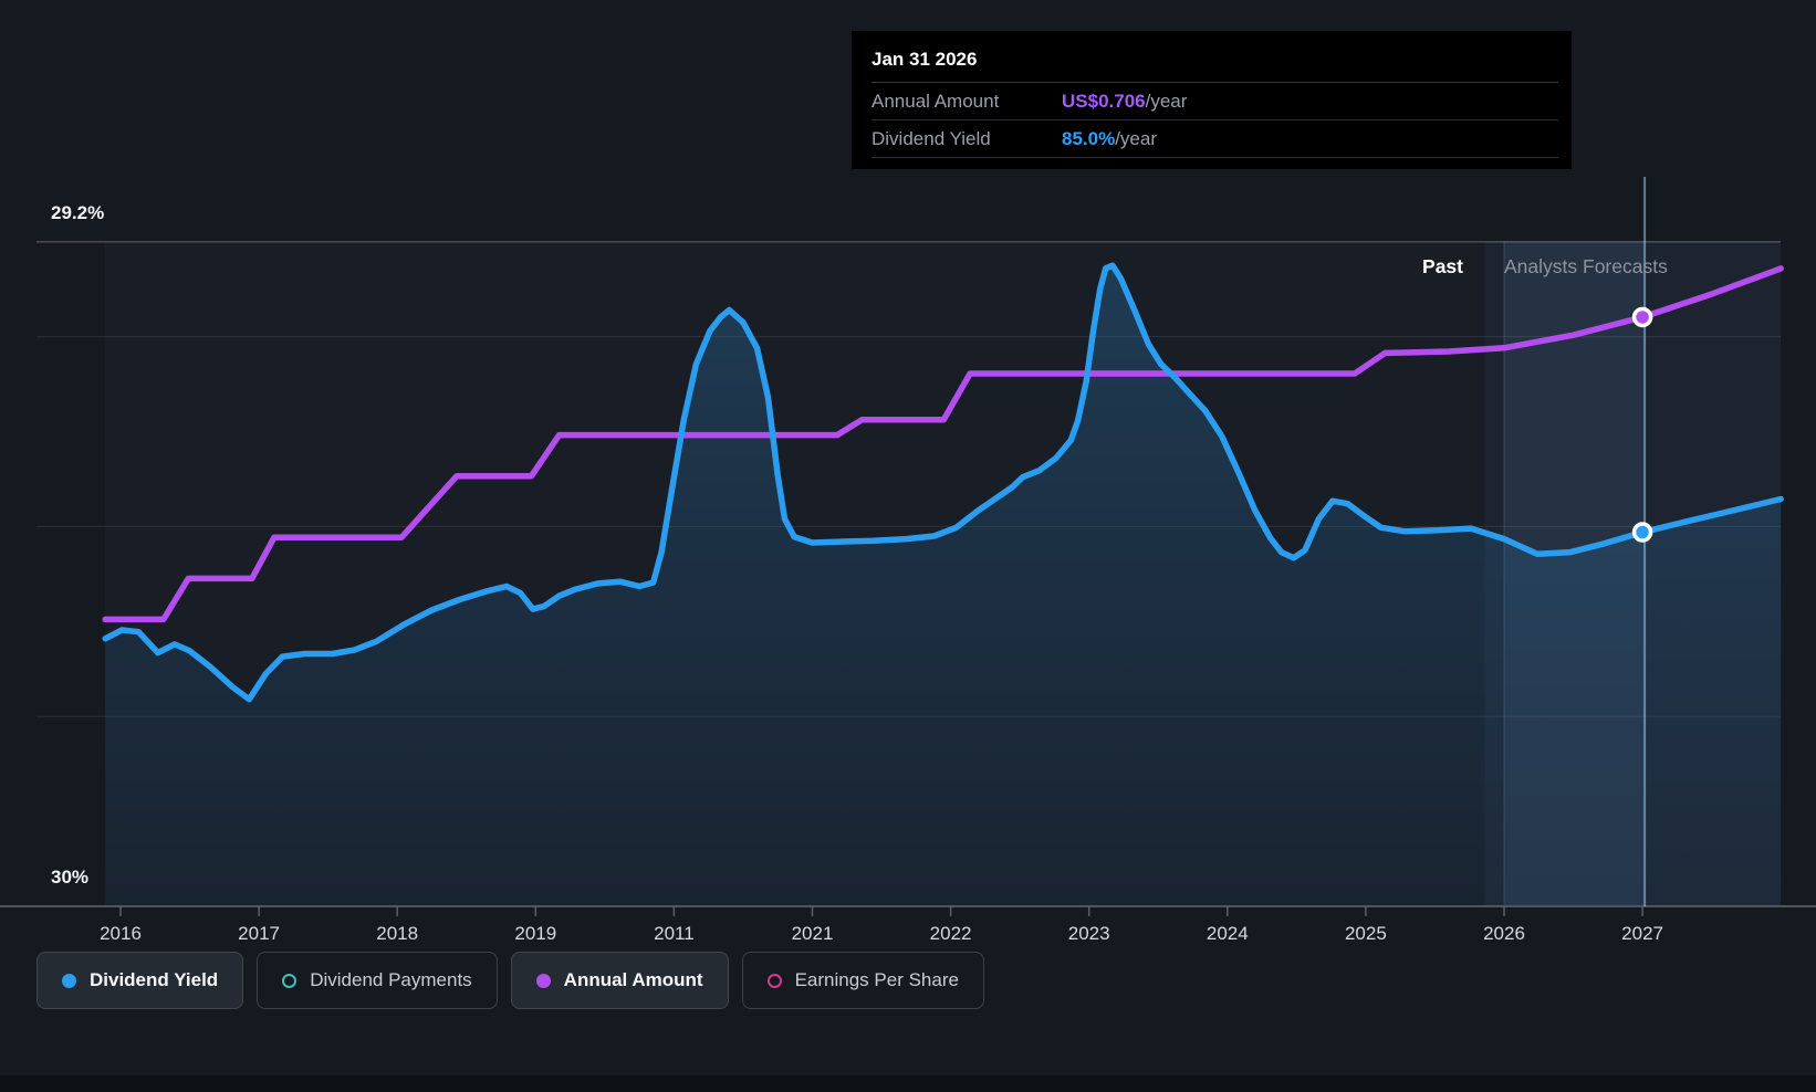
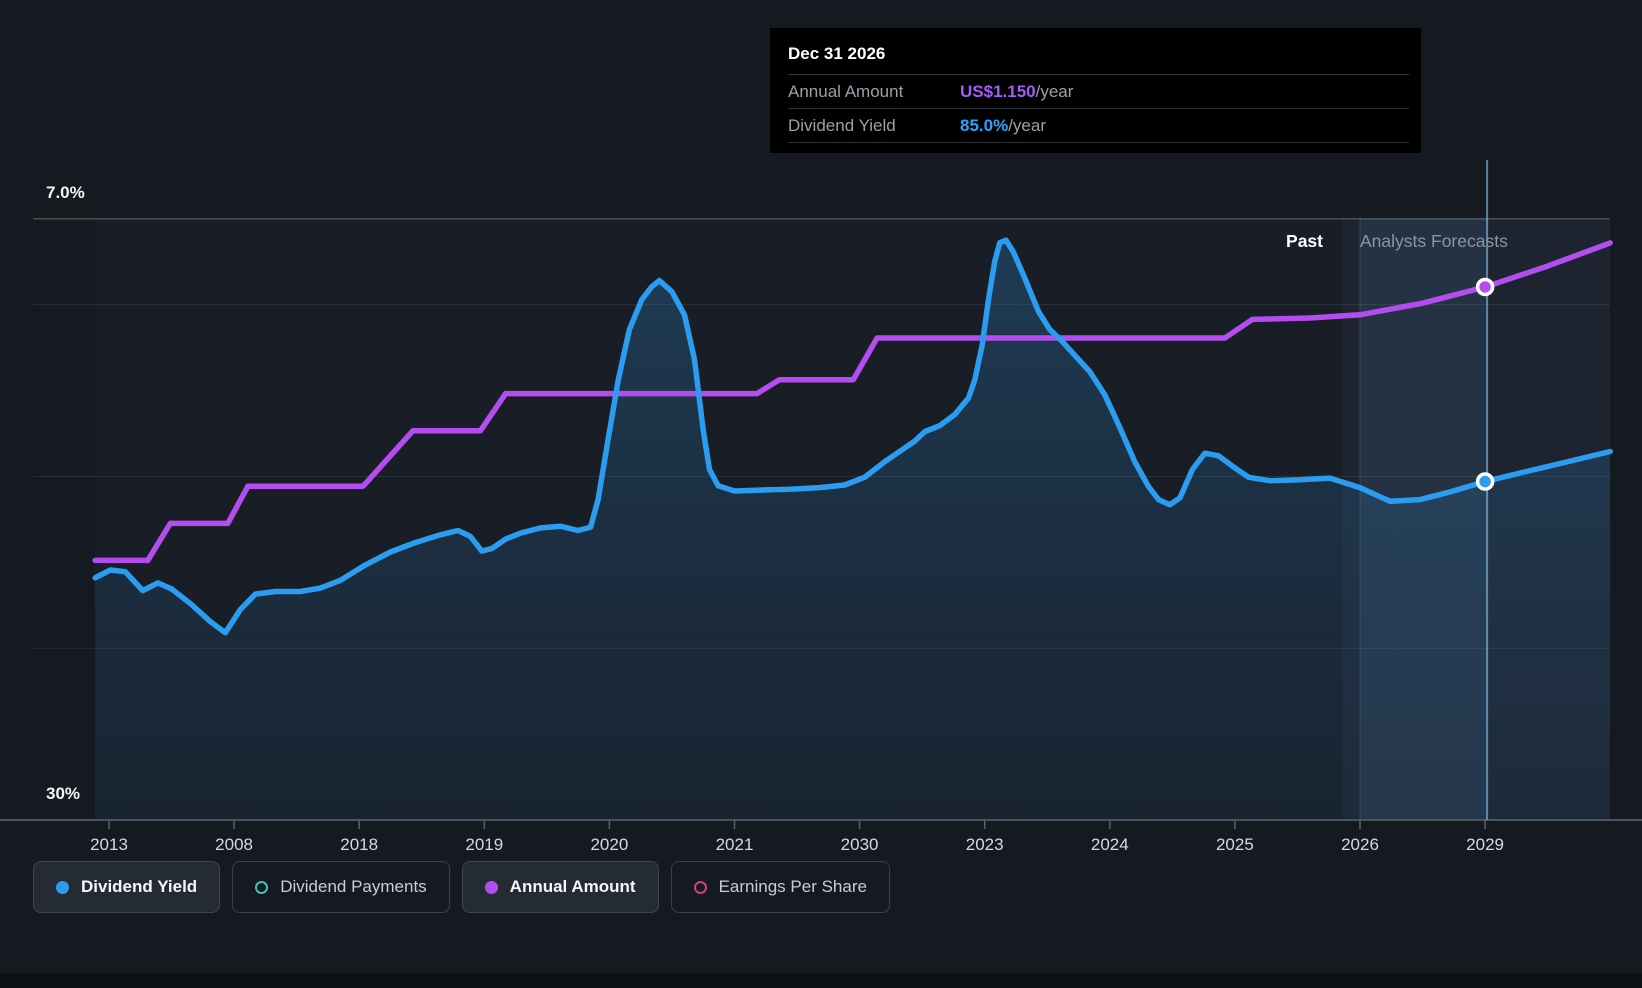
- 29.2%
+ 7.0%
  30%
  Past
  Analysts Forecasts
- 2016
+ 2013
- 2017
+ 2008
  2018
  2019
- 2011
+ 2020
  2021
- 2022
+ 2030
  2023
  2024
  2025
  2026
- 2027
+ 2029
- Jan 31 2026
+ Dec 31 2026
  Annual Amount
- US$0.706
+ US$1.150
  /year
  Dividend Yield
  85.0%
  /year
  Dividend Yield
  Dividend Payments
  Annual Amount
  Earnings Per Share
